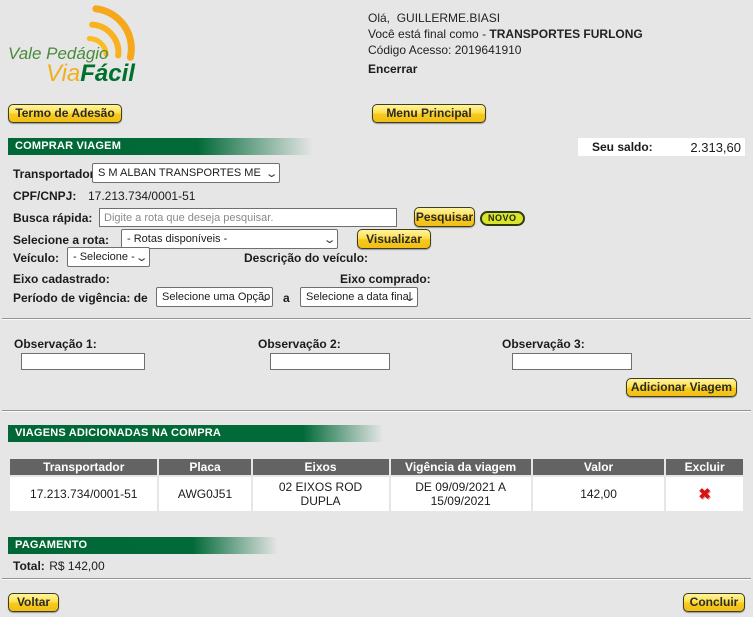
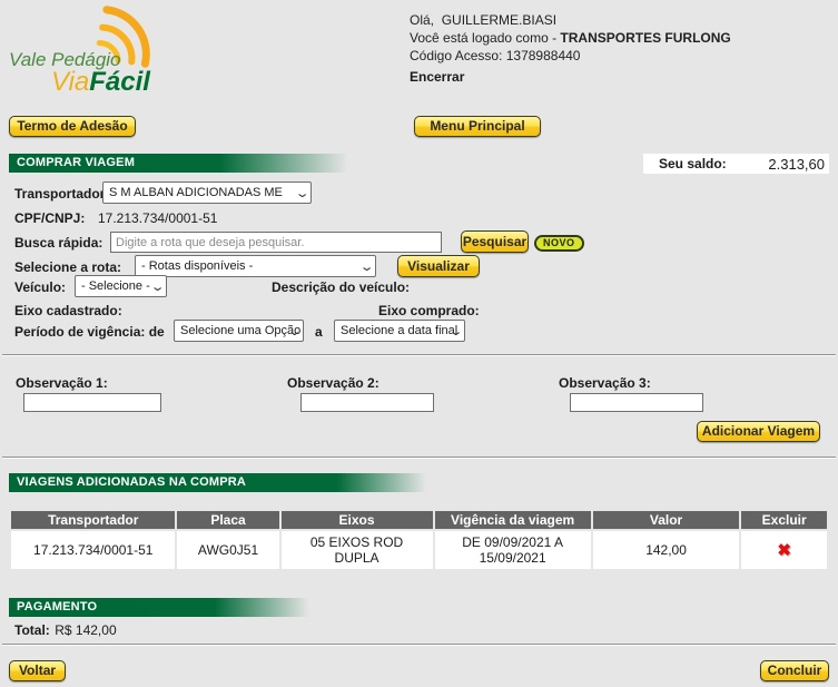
  Vale Pedágio
  ViaFácil
  Olá, GUILLERME.BIASI
- Você está final como - TRANSPORTES FURLONG
+ Você está logado como - TRANSPORTES FURLONG
- Código Acesso: 2019641910
+ Código Acesso: 1378988440
  Encerrar
  Termo de Adesão
  Menu Principal
  COMPRAR VIAGEM
  Seu saldo:
  2.313,60
  Transportado
- S M ALBAN TRANSPORTES ME
+ S M ALBAN ADICIONADAS ME
  ⌄
  CPF/CNPJ:
  17.213.734/0001-51
  Busca rápida:
  Digite a rota que deseja pesquisar.
  Pesquisar
  NOVO
  Selecione a rota:
  - Rotas disponíveis -
  ⌄
  Visualizar
  Veículo:
  - Selecione -
  ⌄
  Descrição do veículo:
  Eixo cadastrado:
  Eixo comprado:
  Período de vigência: de
  Selecione uma Opção
  ⌄
  a
  Selecione a data final
  ⌄
  Observação 1:
  Observação 2:
  Observação 3:
  Adicionar Viagem
  VIAGENS ADICIONADAS NA COMPRA
  Transportador	Placa	Eixos	Vigência da viagem	Valor	Excluir
- 17.213.734/0001-51	AWG0J51	02 EIXOS ROD DUPLA	DE 09/09/2021 A 15/09/2021	142,00	✖
+ 17.213.734/0001-51	AWG0J51	05 EIXOS ROD DUPLA	DE 09/09/2021 A 15/09/2021	142,00	✖
  PAGAMENTO
  Total: R$ 142,00
  Voltar
  Concluir
